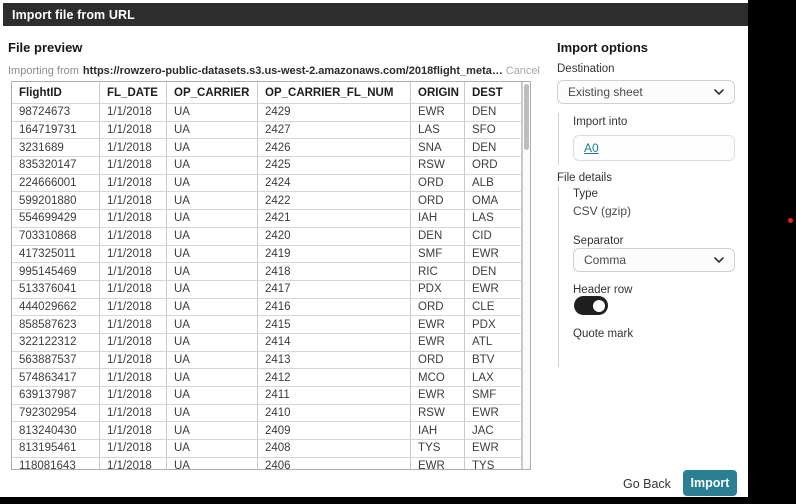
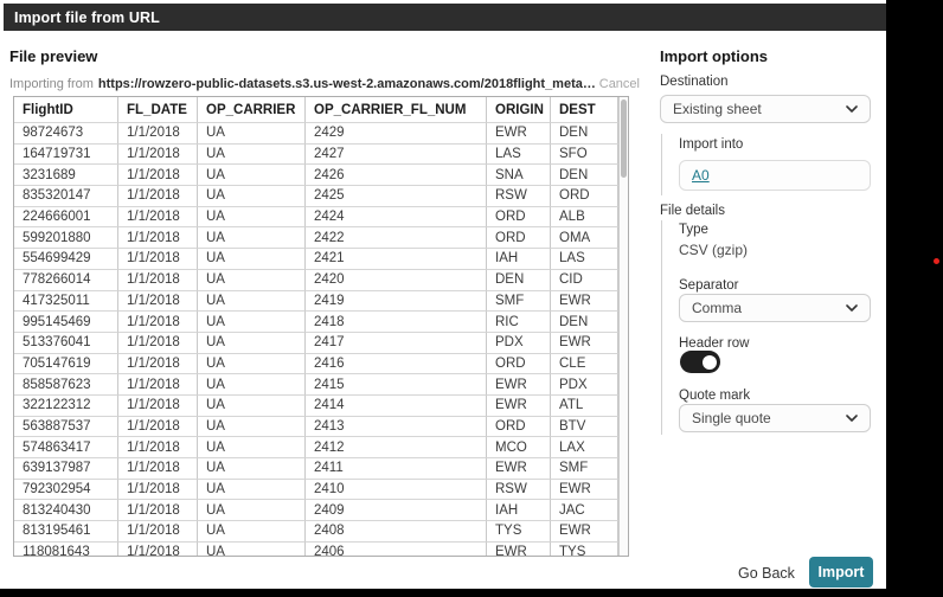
  Import file from URL
  File preview
  Importing from
  https://rowzero-public-datasets.s3.us-west-2.amazonaws.com/2018flight_metada
  Cancel
  FlightID
  FL_DATE
  OP_CARRIER
  OP_CARRIER_FL_NUM
  ORIGIN
  DEST
  98724673
  1/1/2018
  UA
  2429
  EWR
  DEN
  164719731
  1/1/2018
  UA
  2427
  LAS
  SFO
  3231689
  1/1/2018
  UA
  2426
  SNA
  DEN
  835320147
  1/1/2018
  UA
  2425
  RSW
  ORD
  224666001
  1/1/2018
  UA
  2424
  ORD
  ALB
  599201880
  1/1/2018
  UA
  2422
  ORD
  OMA
  554699429
  1/1/2018
  UA
  2421
  IAH
  LAS
- 703310868
+ 778266014
  1/1/2018
  UA
  2420
  DEN
  CID
  417325011
  1/1/2018
  UA
  2419
  SMF
  EWR
  995145469
  1/1/2018
  UA
  2418
  RIC
  DEN
  513376041
  1/1/2018
  UA
  2417
  PDX
  EWR
- 444029662
+ 705147619
  1/1/2018
  UA
  2416
  ORD
  CLE
  858587623
  1/1/2018
  UA
  2415
  EWR
  PDX
  322122312
  1/1/2018
  UA
  2414
  EWR
  ATL
  563887537
  1/1/2018
  UA
  2413
  ORD
  BTV
  574863417
  1/1/2018
  UA
  2412
  MCO
  LAX
  639137987
  1/1/2018
  UA
  2411
  EWR
  SMF
  792302954
  1/1/2018
  UA
  2410
  RSW
  EWR
  813240430
  1/1/2018
  UA
  2409
  IAH
  JAC
  813195461
  1/1/2018
  UA
  2408
  TYS
  EWR
  118081643
  1/1/2018
  UA
  2406
  EWR
  TYS
  Import options
  Destination
  Existing sheet
  Import into
  A0
  File details
  Type
  CSV (gzip)
  Separator
  Comma
  Header row
  Quote mark
+ Single quote
  Go Back
  Import
